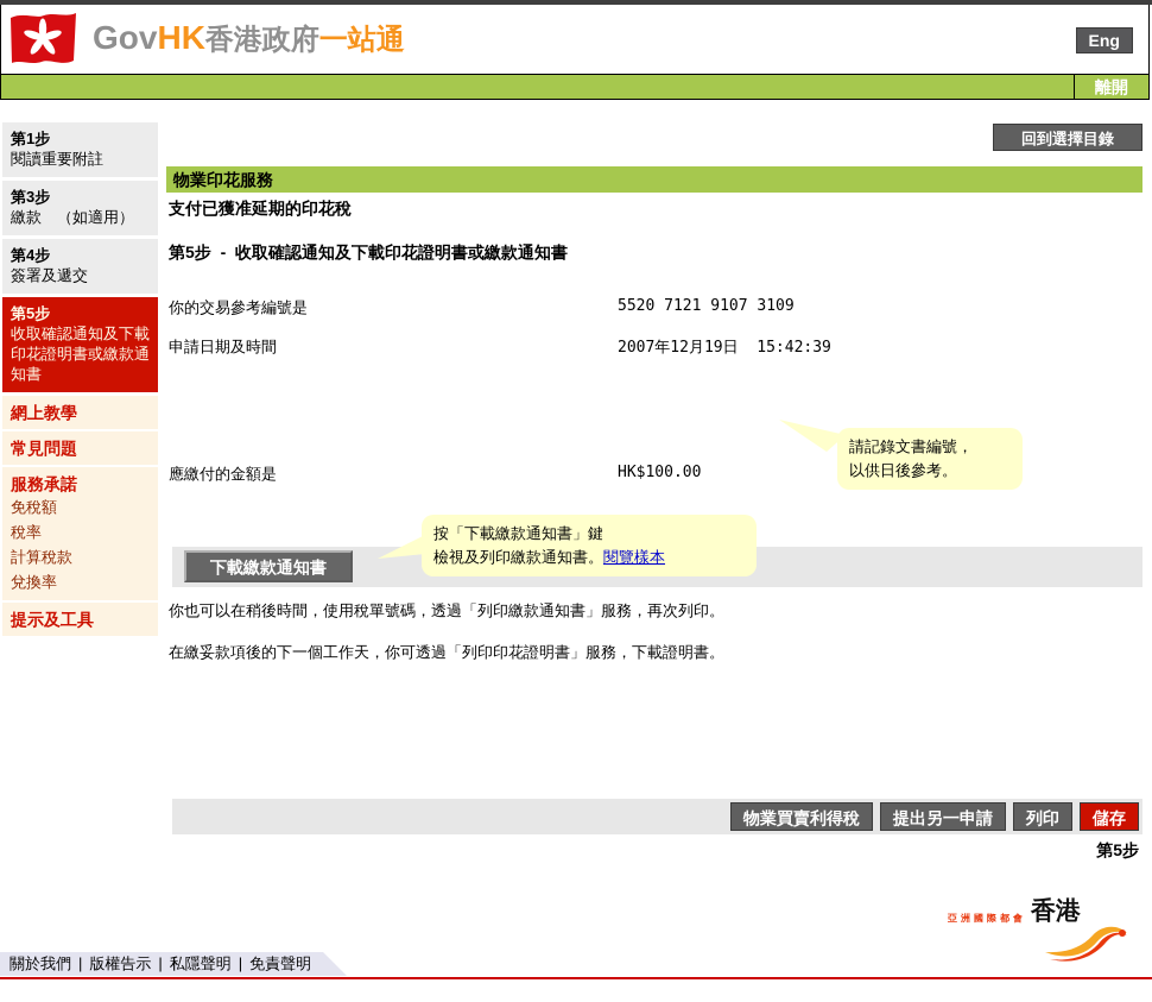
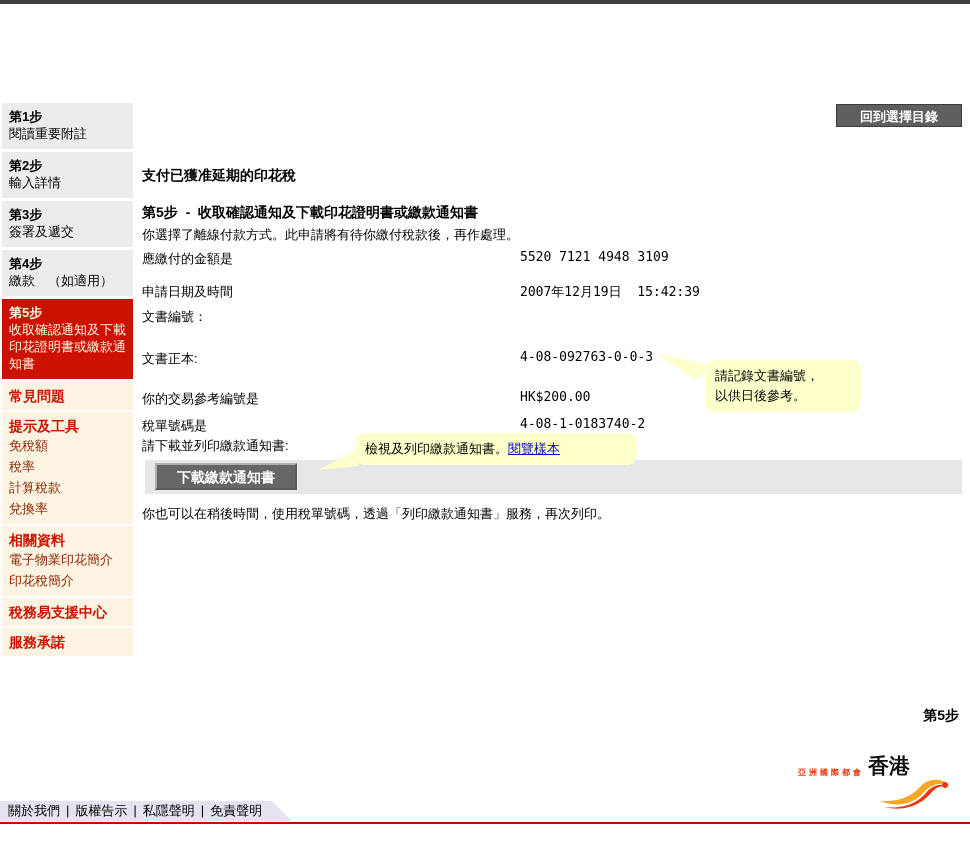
- GovHK香港政府一站通
- Eng
- 離開
  第1步
  閱讀重要附註
+ 第2步
+ 輸入詳情
  第3步
- 繳款 （如適用）
+ 簽署及遞交
  第4步
- 簽署及遞交
+ 繳款 （如適用）
  第5步
  收取確認通知及下載印花證明書或繳款通知書
- 網上教學
  常見問題
- 服務承諾
+ 提示及工具
  免稅額
  稅率
  計算稅款
  兌換率
+ 相關資料
+ 電子物業印花簡介
+ 印花稅簡介
+ 稅務易支援中心
- 提示及工具
+ 服務承諾
  回到選擇目錄
- 物業印花服務
  支付已獲准延期的印花稅
  第5步 - 收取確認通知及下載印花證明書或繳款通知書
+ 你選擇了離線付款方式。此申請將有待你繳付稅款後，再作處理。
- 你的交易參考編號是
+ 應繳付的金額是
- 5520 7121 9107 3109
+ 5520 7121 4948 3109
  申請日期及時間
  2007年12月19日 15:42:39
+ 文書編號：
+ 文書正本:
+ 4-08-092763-0-0-3
- 應繳付的金額是
+ 你的交易參考編號是
- HK$100.00
+ HK$200.00
+ 稅單號碼是
+ 4-08-1-0183740-2
+ 請下載並列印繳款通知書:
  請記錄文書編號，
  以供日後參考。
  下載繳款通知書
- 按「下載繳款通知書」鍵
  檢視及列印繳款通知書。閱覽樣本
  你也可以在稍後時間，使用稅單號碼，透過「列印繳款通知書」服務，再次列印。
- 在繳妥款項後的下一個工作天，你可透過「列印印花證明書」服務，下載證明書。
- 物業買賣利得稅
- 提出另一申請
- 列印
- 儲存
  第5步
  亞洲國際都會
  香港
  關於我們 | 版權告示 | 私隱聲明 | 免責聲明
